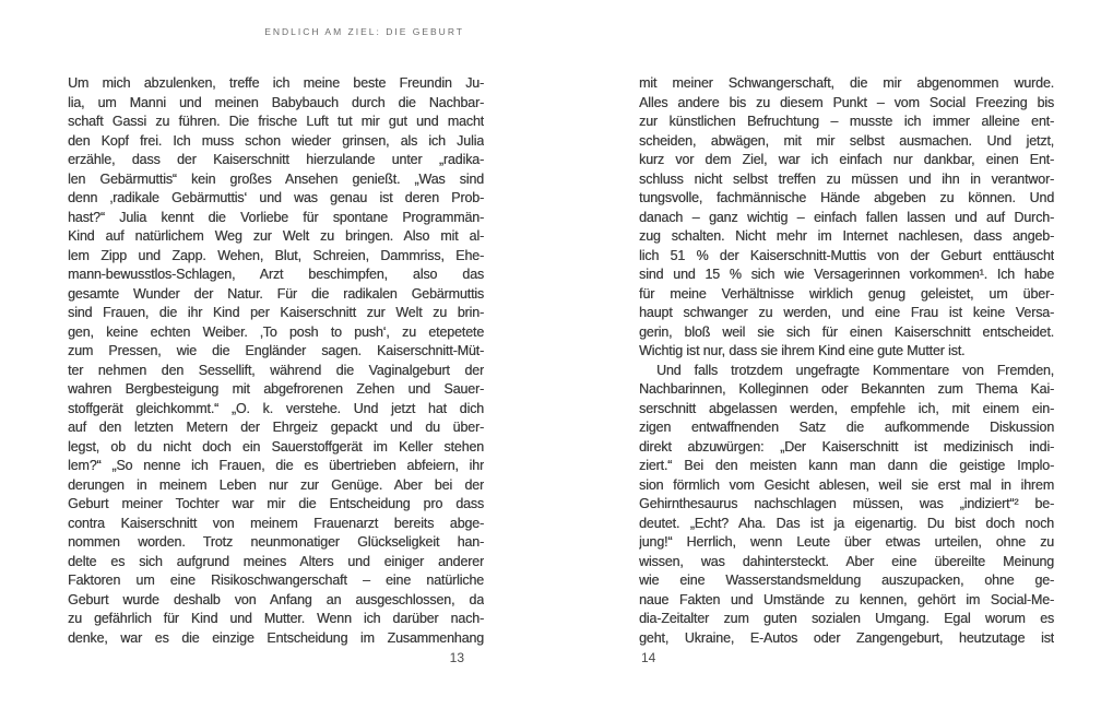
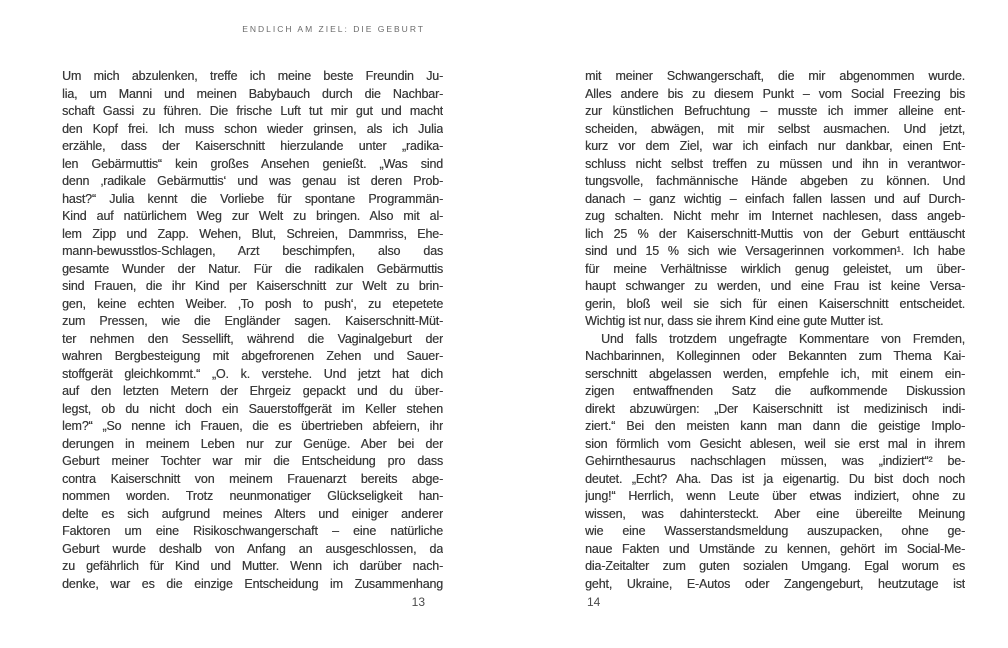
  ENDLICH AM ZIEL: DIE GEBURT
  Um mich abzulenken, treffe ich meine beste Freundin Ju-
  lia, um Manni und meinen Babybauch durch die Nachbar-
  schaft Gassi zu führen. Die frische Luft tut mir gut und macht
  den Kopf frei. Ich muss schon wieder grinsen, als ich Julia
  erzähle, dass der Kaiserschnitt hierzulande unter „radika-
  len Gebärmuttis“ kein großes Ansehen genießt. „Was sind
  denn ‚radikale Gebärmuttis‘ und was genau ist deren Prob-
  hast?“ Julia kennt die Vorliebe für spontane Programmän-
  Kind auf natürlichem Weg zur Welt zu bringen. Also mit al-
  lem Zipp und Zapp. Wehen, Blut, Schreien, Dammriss, Ehe-
  mann-bewusstlos-Schlagen, Arzt beschimpfen, also das
  gesamte Wunder der Natur. Für die radikalen Gebärmuttis
  sind Frauen, die ihr Kind per Kaiserschnitt zur Welt zu brin-
  gen, keine echten Weiber. ‚To posh to push‘, zu etepetete
  zum Pressen, wie die Engländer sagen. Kaiserschnitt-Müt-
  ter nehmen den Sessellift, während die Vaginalgeburt der
  wahren Bergbesteigung mit abgefrorenen Zehen und Sauer-
  stoffgerät gleichkommt.“ „O. k. verstehe. Und jetzt hat dich
  auf den letzten Metern der Ehrgeiz gepackt und du über-
  legst, ob du nicht doch ein Sauerstoffgerät im Keller stehen
  lem?“ „So nenne ich Frauen, die es übertrieben abfeiern, ihr
  derungen in meinem Leben nur zur Genüge. Aber bei der
  Geburt meiner Tochter war mir die Entscheidung pro dass
  contra Kaiserschnitt von meinem Frauenarzt bereits abge-
  nommen worden. Trotz neunmonatiger Glückseligkeit han-
  delte es sich aufgrund meines Alters und einiger anderer
  Faktoren um eine Risikoschwangerschaft – eine natürliche
  Geburt wurde deshalb von Anfang an ausgeschlossen, da
  zu gefährlich für Kind und Mutter. Wenn ich darüber nach-
  denke, war es die einzige Entscheidung im Zusammenhang
  mit meiner Schwangerschaft, die mir abgenommen wurde.
  Alles andere bis zu diesem Punkt – vom Social Freezing bis
  zur künstlichen Befruchtung – musste ich immer alleine ent-
  scheiden, abwägen, mit mir selbst ausmachen. Und jetzt,
  kurz vor dem Ziel, war ich einfach nur dankbar, einen Ent-
  schluss nicht selbst treffen zu müssen und ihn in verantwor-
  tungsvolle, fachmännische Hände abgeben zu können. Und
  danach – ganz wichtig – einfach fallen lassen und auf Durch-
  zug schalten. Nicht mehr im Internet nachlesen, dass angeb-
- lich 51 % der Kaiserschnitt-Muttis von der Geburt enttäuscht
+ lich 25 % der Kaiserschnitt-Muttis von der Geburt enttäuscht
  sind und 15 % sich wie Versagerinnen vorkommen¹. Ich habe
  für meine Verhältnisse wirklich genug geleistet, um über-
  haupt schwanger zu werden, und eine Frau ist keine Versa-
  gerin, bloß weil sie sich für einen Kaiserschnitt entscheidet.
  Wichtig ist nur, dass sie ihrem Kind eine gute Mutter ist.
  Und falls trotzdem ungefragte Kommentare von Fremden,
  Nachbarinnen, Kolleginnen oder Bekannten zum Thema Kai-
  serschnitt abgelassen werden, empfehle ich, mit einem ein-
  zigen entwaffnenden Satz die aufkommende Diskussion
  direkt abzuwürgen: „Der Kaiserschnitt ist medizinisch indi-
  ziert.“ Bei den meisten kann man dann die geistige Implo-
  sion förmlich vom Gesicht ablesen, weil sie erst mal in ihrem
  Gehirnthesaurus nachschlagen müssen, was „indiziert“² be-
  deutet. „Echt? Aha. Das ist ja eigenartig. Du bist doch noch
- jung!“ Herrlich, wenn Leute über etwas urteilen, ohne zu
+ jung!“ Herrlich, wenn Leute über etwas indiziert, ohne zu
  wissen, was dahintersteckt. Aber eine übereilte Meinung
  wie eine Wasserstandsmeldung auszupacken, ohne ge-
  naue Fakten und Umstände zu kennen, gehört im Social-Me-
  dia-Zeitalter zum guten sozialen Umgang. Egal worum es
  geht, Ukraine, E-Autos oder Zangengeburt, heutzutage ist
  13
  14
